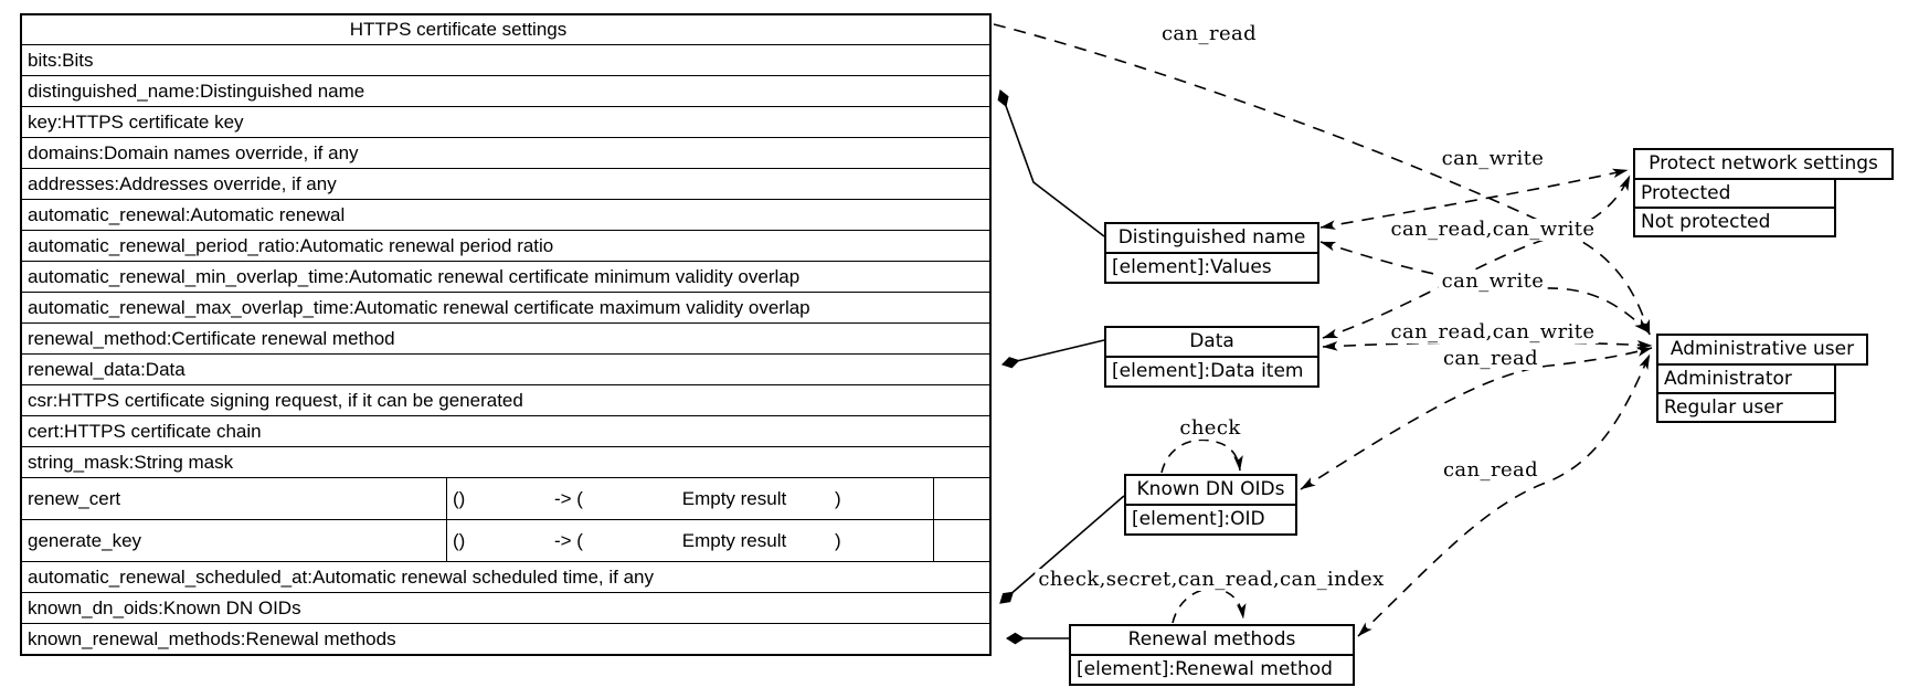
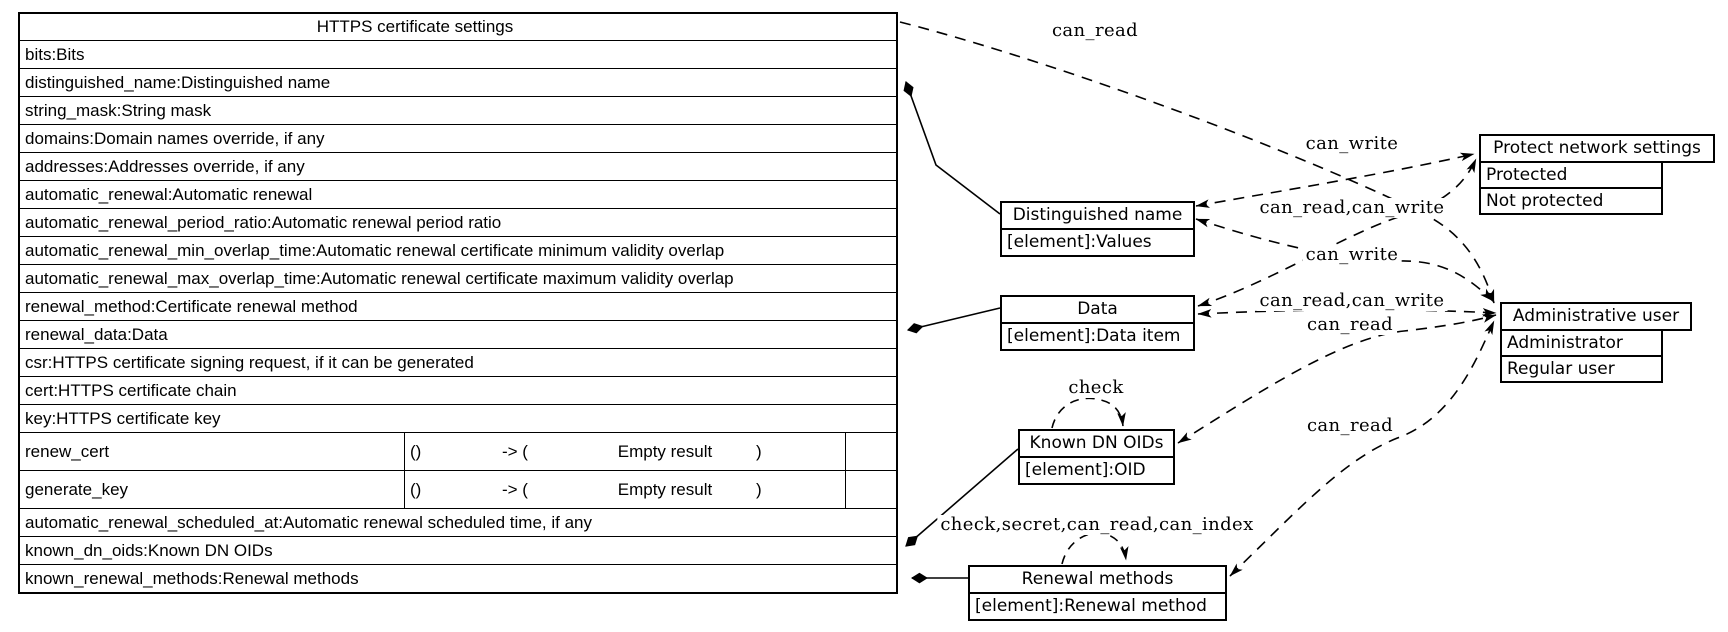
  HTTPS certificate settings
  bits:Bits
  distinguished_name:Distinguished name
- key:HTTPS certificate key
+ string_mask:String mask
  domains:Domain names override, if any
  addresses:Addresses override, if any
  automatic_renewal:Automatic renewal
  automatic_renewal_period_ratio:Automatic renewal period ratio
  automatic_renewal_min_overlap_time:Automatic renewal certificate minimum validity overlap
  automatic_renewal_max_overlap_time:Automatic renewal certificate maximum validity overlap
  renewal_method:Certificate renewal method
  renewal_data:Data
  csr:HTTPS certificate signing request, if it can be generated
  cert:HTTPS certificate chain
- string_mask:String mask
+ key:HTTPS certificate key
  renew_cert
  ()
  -> (
  Empty result
  )
  generate_key
  ()
  -> (
  Empty result
  )
  automatic_renewal_scheduled_at:Automatic renewal scheduled time, if any
  known_dn_oids:Known DN OIDs
  known_renewal_methods:Renewal methods
  Distinguished name
  [element]:Values
  Data
  [element]:Data item
  Known DN OIDs
  [element]:OID
  Renewal methods
  [element]:Renewal method
  Protect network settings
  Protected
  Not protected
  Administrative user
  Administrator
  Regular user
  can_read
  can_write
  can_read,can_write
  can_write
  can_read,can_write
  can_read
  can_read
  check
  check,secret,can_read,can_index
